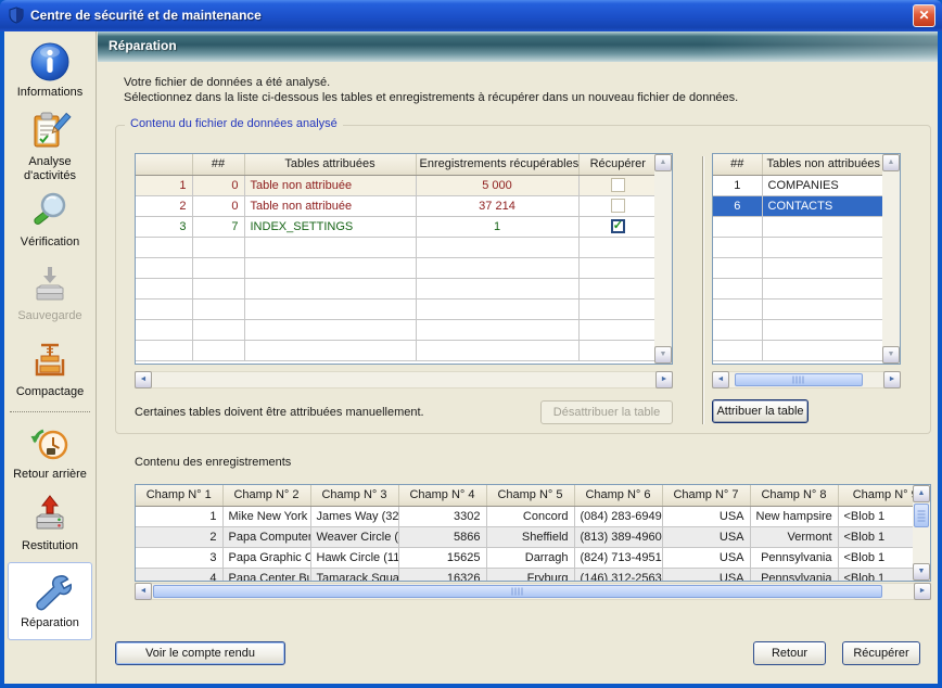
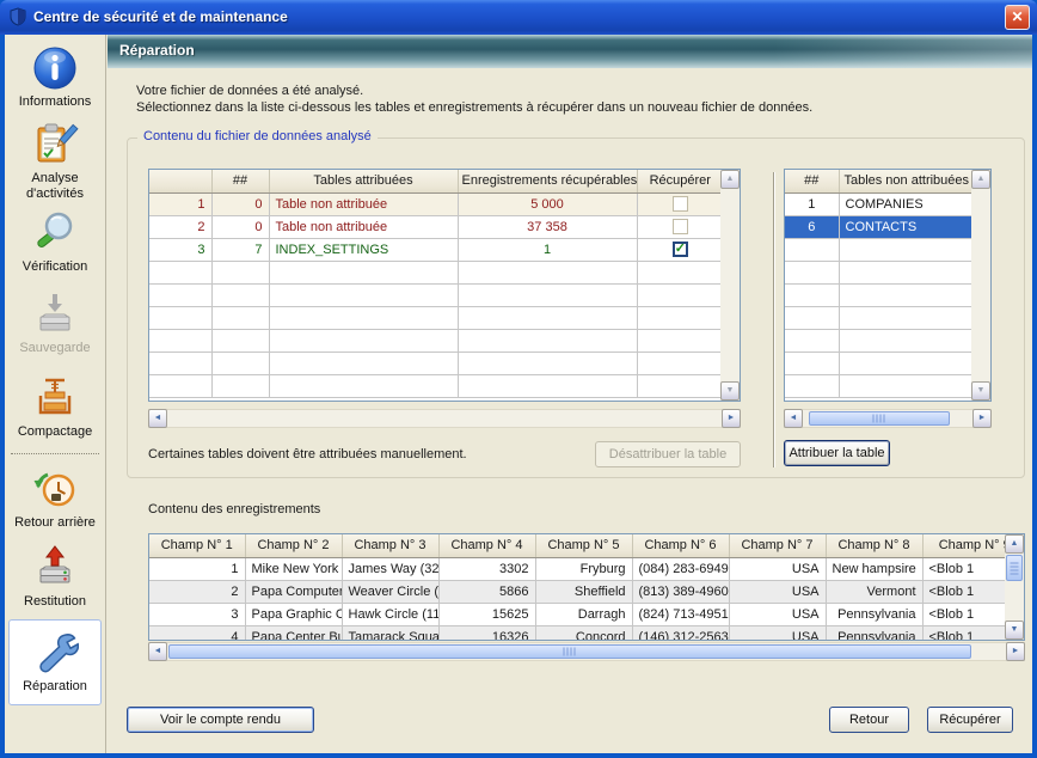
  Centre de sécurité et de maintenance
  ✕
  Informations
  Analyse d'activités
  Vérification
  Sauvegarde
  Compactage
  Retour arrière
  Restitution
  Réparation
  Réparation
  Votre fichier de données a été analysé.
  Sélectionnez dans la liste ci-dessous les tables et enregistrements à récupérer dans un nouveau fichier de données.
  Contenu du fichier de données analysé
  	##	Tables attribuées	Enregistrements récupérables	Récupérer
  1	0	Table non attribuée	5 000
- 2	0	Table non attribuée	37 214
+ 2	0	Table non attribuée	37 358
  3	7	INDEX_SETTINGS	1
  ##	Tables non attribuées
  1	COMPANIES
  6	CONTACTS
  Certaines tables doivent être attribuées manuellement.
  Désattribuer la table
  Attribuer la table
  Contenu des enregistrements
  Champ N° 1	Champ N° 2	Champ N° 3	Champ N° 4	Champ N° 5	Champ N° 6	Champ N° 7	Champ N° 8	Champ N°
- 1	Mike New York	James Way (32	3302	Concord	(084) 283-6949	USA	New hampsire	<Blob 1
+ 1	Mike New York	James Way (32	3302	Fryburg	(084) 283-6949	USA	New hampsire	<Blob 1
  2	Papa Compute	Weaver Circle (	5866	Sheffield	(813) 389-4960	USA	Vermont	<Blob 1
  3	Papa Graphic C	Hawk Circle (11	15625	Darragh	(824) 713-4951	USA	Pennsylvania	<Blob 1
- 4	Papa Center B	Tamarack Squa	16326	Fryburg	(146) 312-2563	USA	Pennsylvania	<Blob 1
+ 4	Papa Center B	Tamarack Squa	16326	Concord	(146) 312-2563	USA	Pennsylvania	<Blob 1
  Voir le compte rendu
  Retour
  Récupérer
